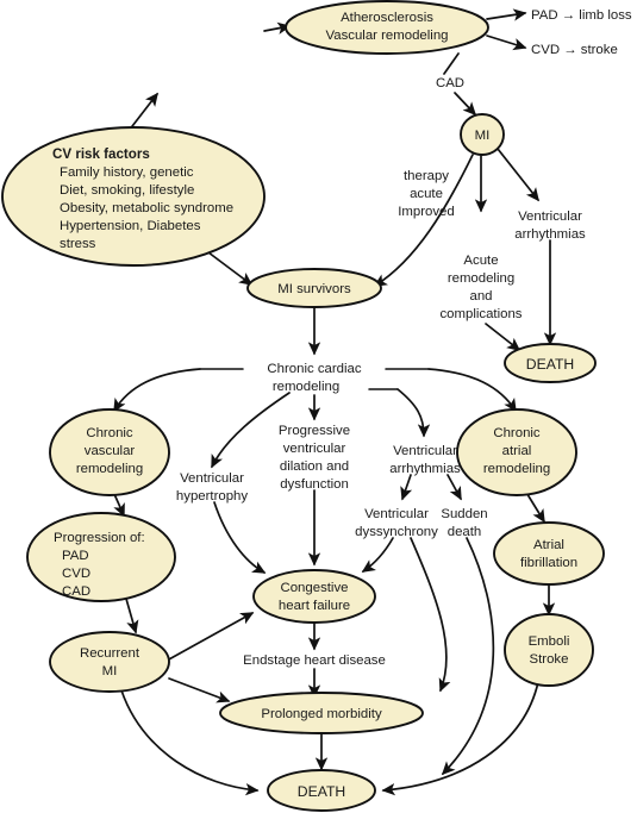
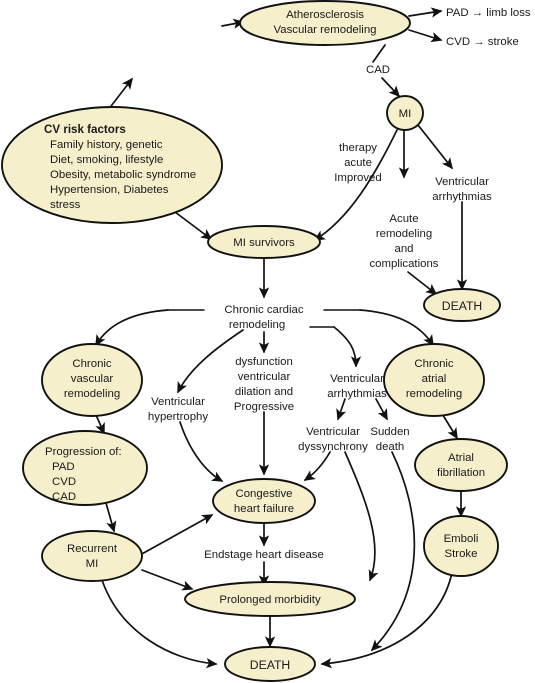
  Atherosclerosis
  Vascular remodeling
  CV risk factors
  Family history, genetic
  Diet, smoking, lifestyle
  Obesity, metabolic syndrome
  Hypertension, Diabetes
  stress
  MI
  MI survivors
  DEATH
  Chronic
  vascular
  remodeling
  Progression of:
  PAD
  CVD
  CAD
  Recurrent
  MI
  Congestive
  heart failure
  Prolonged morbidity
  Chronic
  atrial
  remodeling
  Atrial
  fibrillation
  Emboli
  Stroke
  DEATH
  PAD → limb loss
  CVD → stroke
  CAD
  therapy
  acute
  Improved
  Acute
  remodeling
  and
  complications
  Ventricular
  arrhythmias
  Chronic cardiac
  remodeling
  Ventricular
  hypertrophy
- Progressive
+ dysfunction
  ventricular
  dilation and
- dysfunction
+ Progressive
  Ventricular
  arrhythmias
  Ventricular
  dyssynchrony
  Sudden
  death
  Endstage heart disease
